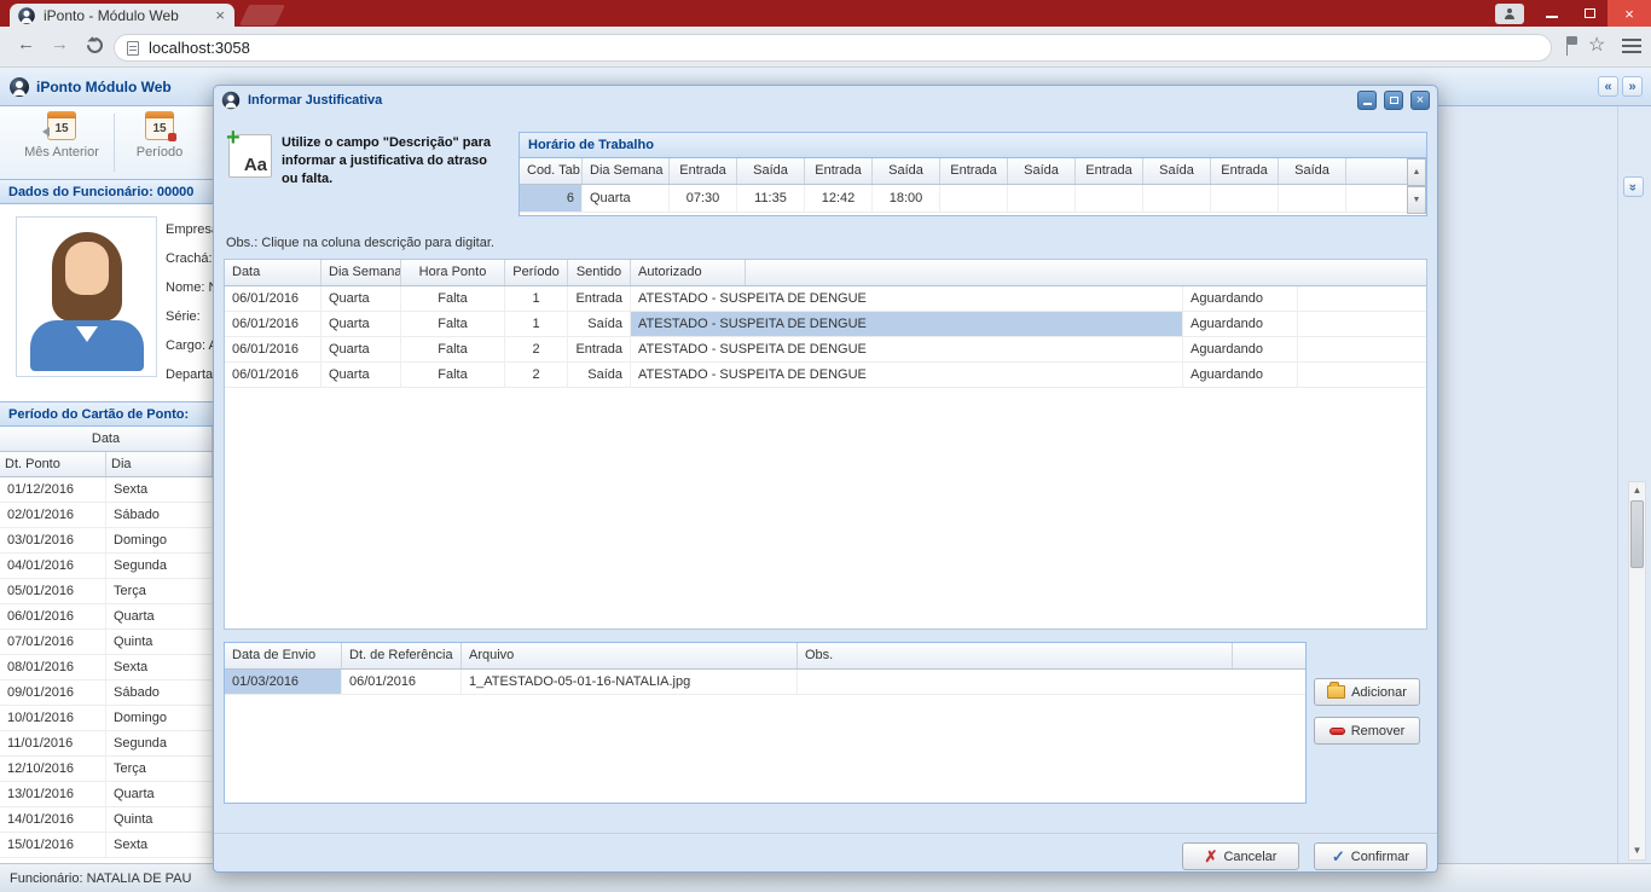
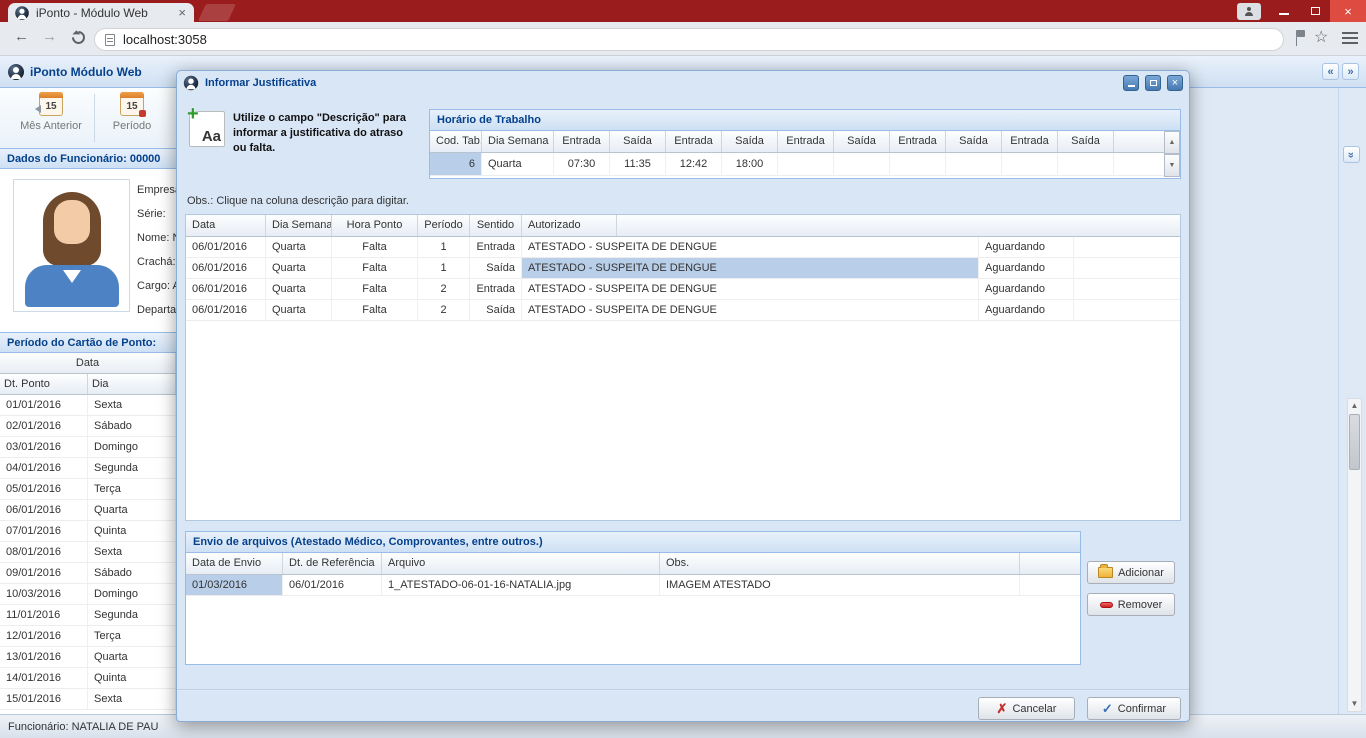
  iPonto - Módulo Web
  ×
  ×
  ←
  →
  localhost:3058
  ☆
  iPonto Módulo Web
  «
  »
  15
  Mês Anterior
  15
  Período
  Dados do Funcionário: 00000
  Empres
- Crachá:
+ Série:
  Nome:
- Série:
+ Crachá:
  Cargo:
  Departa
  Período do Cartão de Ponto:
  Data
  Dt. Ponto
  Dia
- 01/12/2016
+ 01/01/2016
  Sexta
  02/01/2016
  Sábado
  03/01/2016
  Domingo
  04/01/2016
  Segunda
  05/01/2016
  Terça
  06/01/2016
  Quarta
  07/01/2016
  Quinta
  08/01/2016
  Sexta
  09/01/2016
  Sábado
- 10/01/2016
+ 10/03/2016
  Domingo
  11/01/2016
  Segunda
- 12/10/2016
+ 12/01/2016
  Terça
  13/01/2016
  Quarta
  14/01/2016
  Quinta
  15/01/2016
  Sexta
  Funcionário: NATALIA DE PAU
  ▲
  ▼
  Informar Justificativa
  ×
  +
  Aa
  Utilize o campo "Descrição" para informar a justificativa do atraso ou falta.
  Obs.: Clique na coluna descrição para digitar.
  Horário de Trabalho
  Cod. Tab
  Dia Semana
  Entrada
  Saída
  Entrada
  Saída
  Entrada
  Saída
  Entrada
  Saída
  Entrada
  Saída
  6
  Quarta
  07:30
  11:35
  12:42
  18:00
  Data
  Dia Semana
  Hora Ponto
  Período
  Sentido
  Autorizado
  06/01/2016
  Quarta
  Falta
  1
  Entrada
  ATESTADO - SUSPEITA DE DENGUE
  Aguardando
  06/01/2016
  Quarta
  Falta
  1
  Saída
  ATESTADO - SUSPEITA DE DENGUE
  Aguardando
  06/01/2016
  Quarta
  Falta
  2
  Entrada
  ATESTADO - SUSPEITA DE DENGUE
  Aguardando
  06/01/2016
  Quarta
  Falta
  2
  Saída
  ATESTADO - SUSPEITA DE DENGUE
  Aguardando
+ Envio de arquivos (Atestado Médico, Comprovantes, entre outros.)
  Data de Envio
  Dt. de Referência
  Arquivo
  Obs.
  01/03/2016
  06/01/2016
- 1_ATESTADO-05-01-16-NATALIA.jpg
+ 1_ATESTADO-06-01-16-NATALIA.jpg
+ IMAGEM ATESTADO
  Adicionar
  Remover
  ✗
  Cancelar
  ✓
  Confirmar
